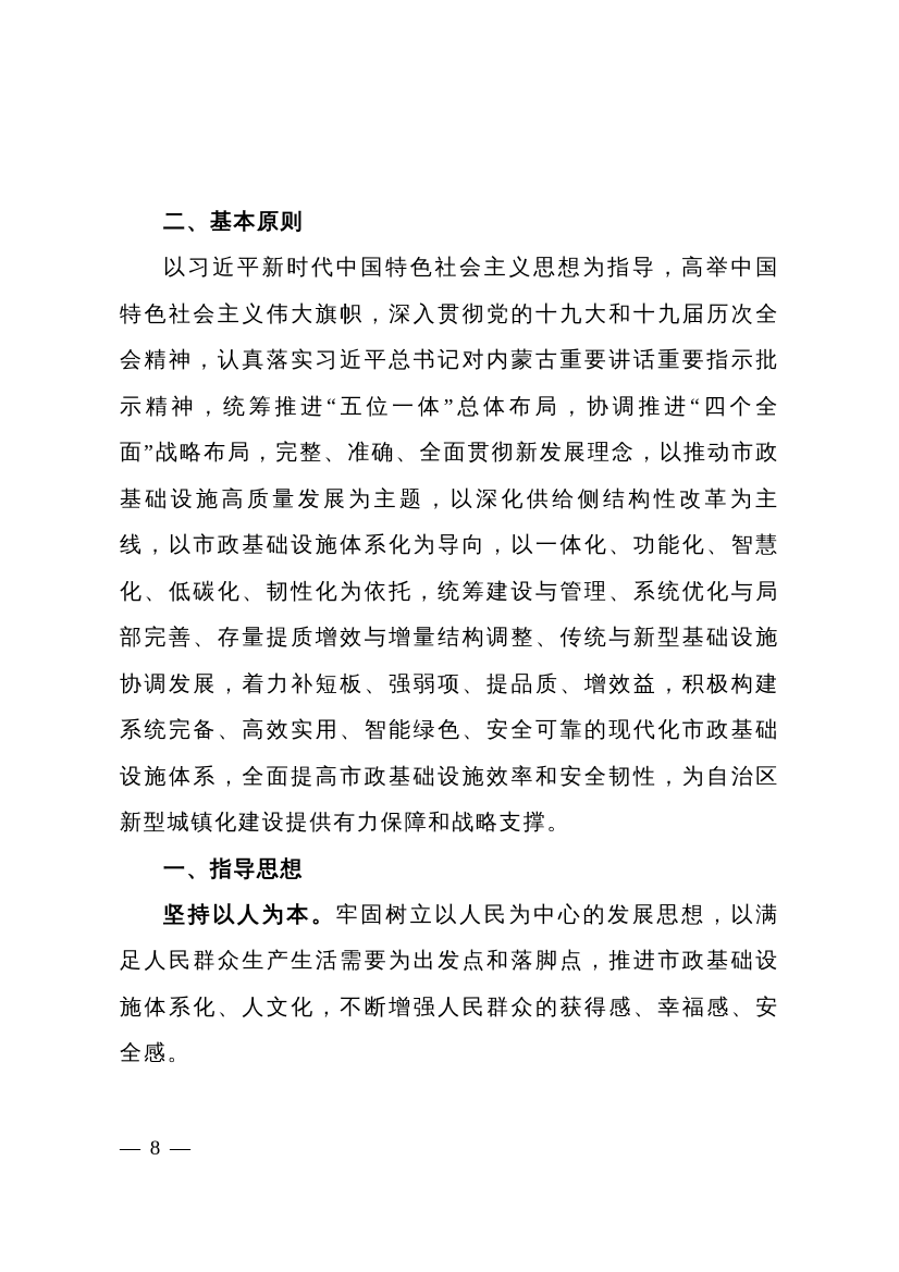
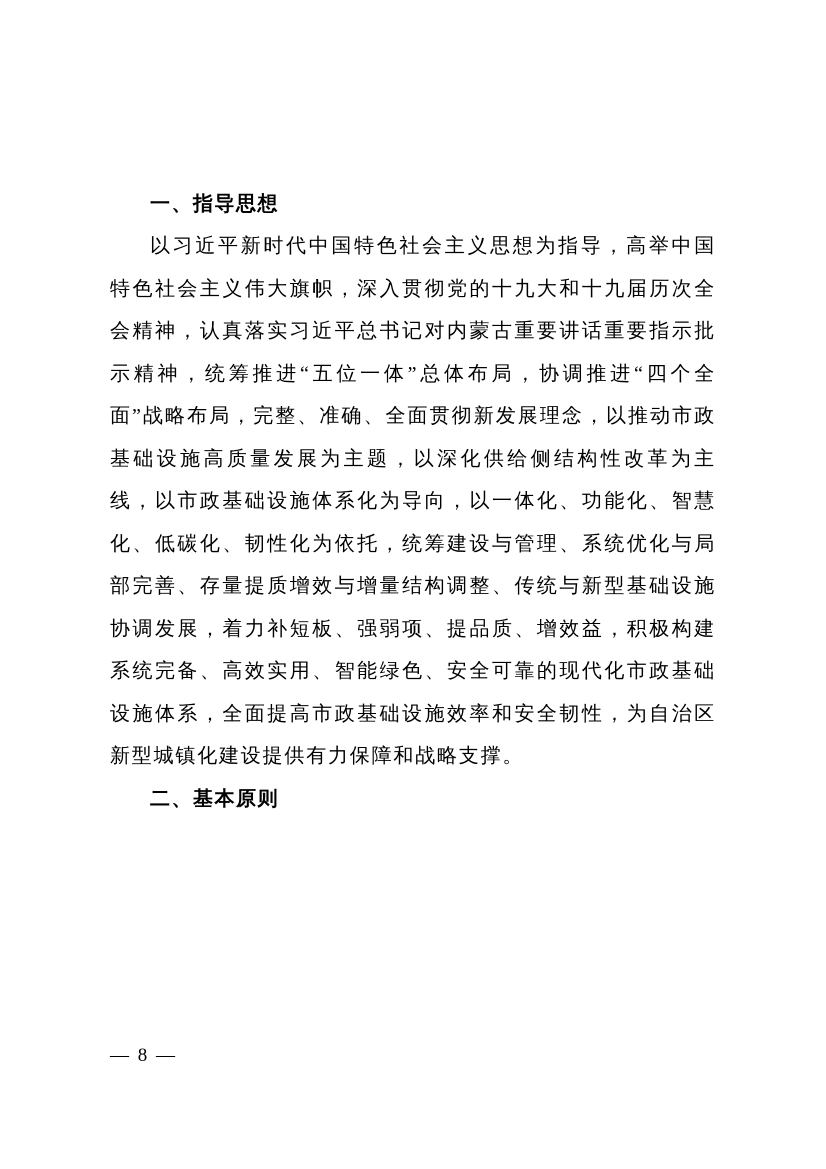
- 二、基本原则
+ 一、指导思想
  以习近平新时代中国特色社会主义思想为指导，高举中国特色社会主义伟大旗帜，深入贯彻党的十九大和十九届历次全会精神，认真落实习近平总书记对内蒙古重要讲话重要指示批示精神，统筹推进“五位一体”总体布局，协调推进“四个全面”战略布局，完整、准确、全面贯彻新发展理念，以推动市政基础设施高质量发展为主题，以深化供给侧结构性改革为主线，以市政基础设施体系化为导向，以一体化、功能化、智慧化、低碳化、韧性化为依托，统筹建设与管理、系统优化与局部完善、存量提质增效与增量结构调整、传统与新型基础设施协调发展，着力补短板、强弱项、提品质、增效益，积极构建系统完备、高效实用、智能绿色、安全可靠的现代化市政基础设施体系，全面提高市政基础设施效率和安全韧性，为自治区新型城镇化建设提供有力保障和战略支撑。
- 一、指导思想
+ 二、基本原则
- 坚持以人为本。牢固树立以人民为中心的发展思想，以满足人民群众生产生活需要为出发点和落脚点，推进市政基础设施体系化、人文化，不断增强人民群众的获得感、幸福感、安全感。
  — 8 —
